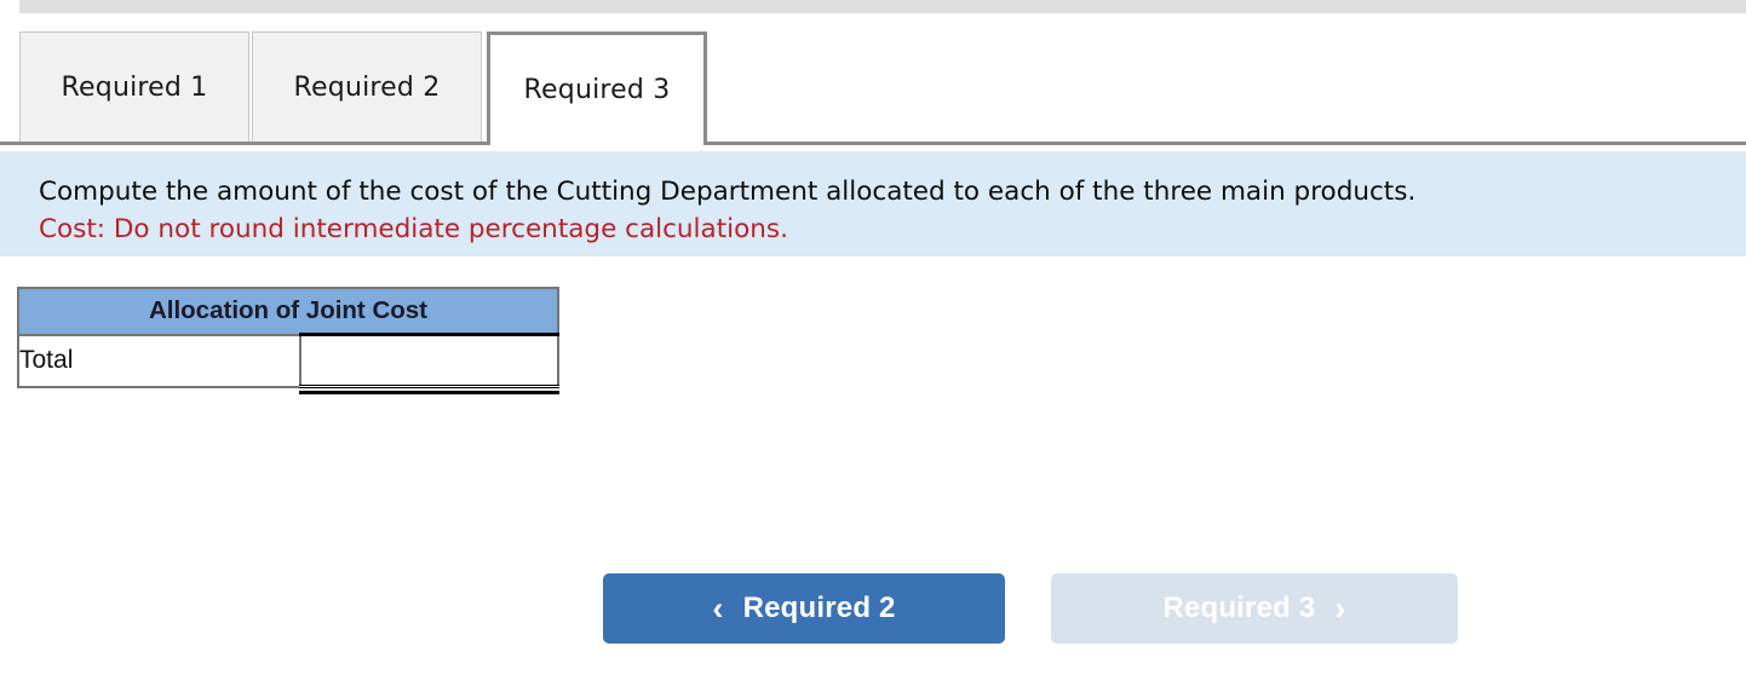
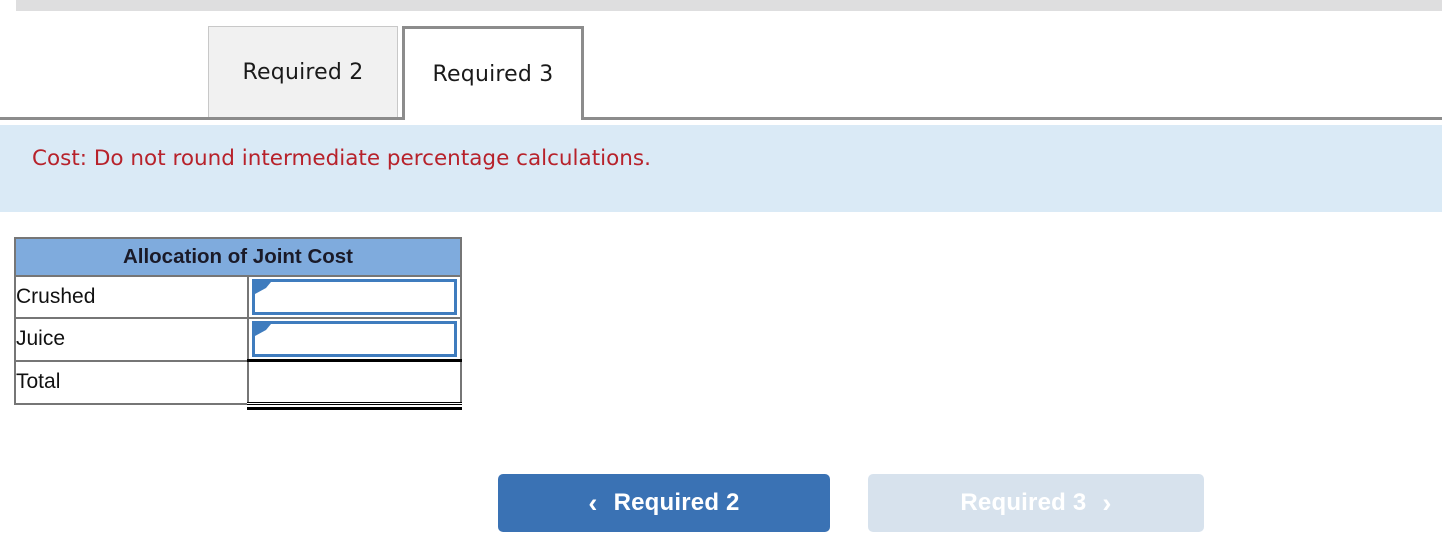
- Required 1
  Required 2
  Required 3
- Compute the amount of the cost of the Cutting Department allocated to each of the three main products.
  Cost: Do not round intermediate percentage calculations.
  Allocation of Joint Cost
+ Crushed
+ Juice
  Total
  ‹
  Required 2
  Required 3
  ›
